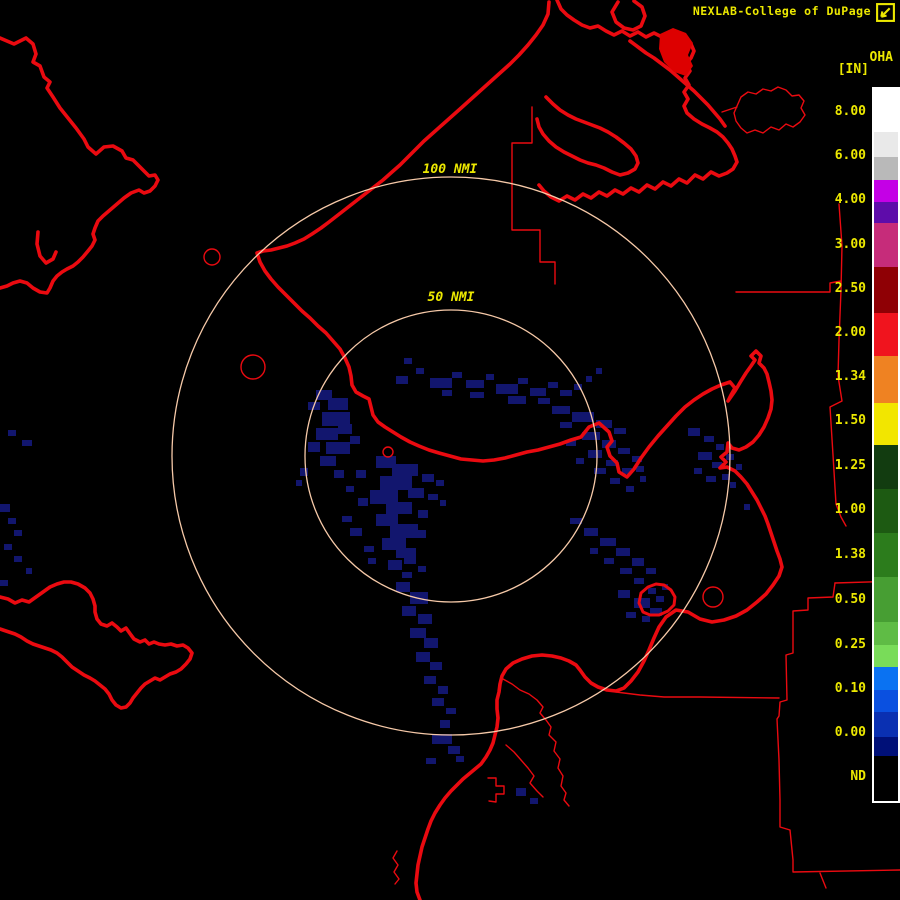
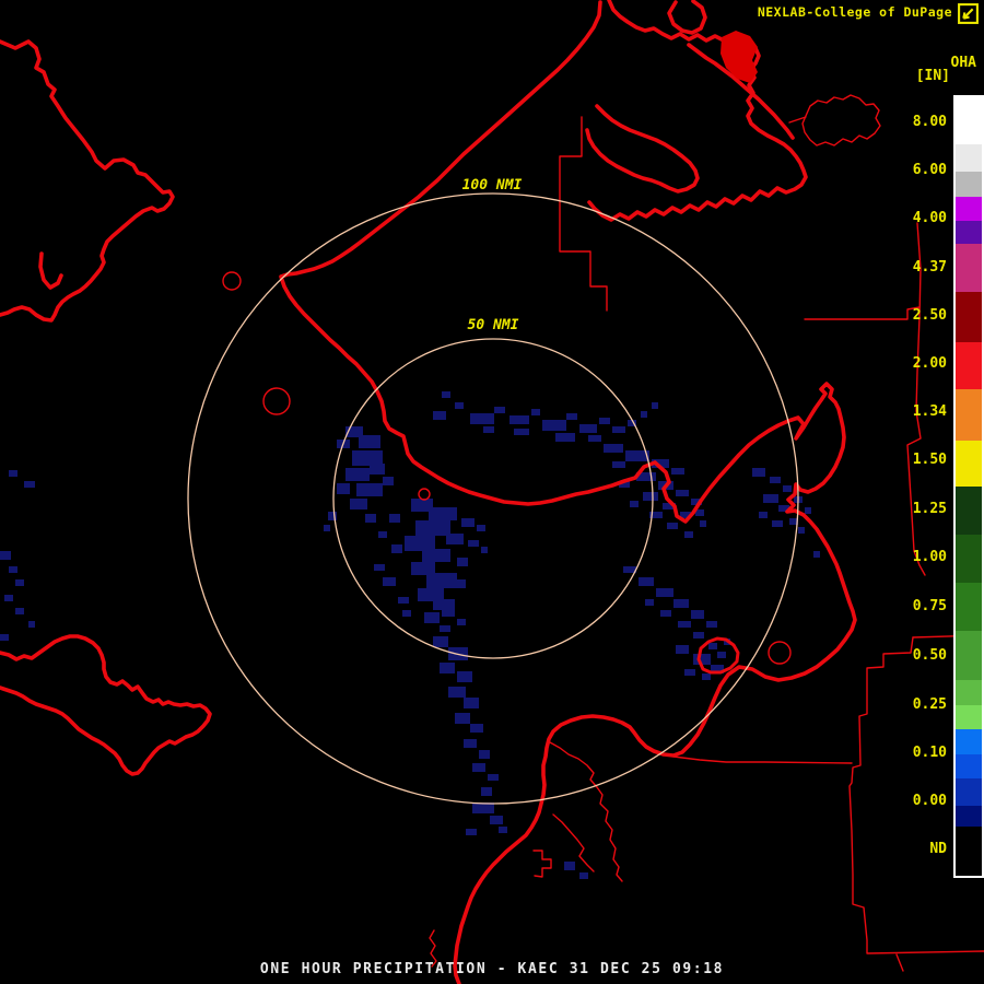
  NEXLAB-College of DuPage
  OHA
  [IN]
  8.00
  6.00
  4.00
- 3.00
+ 4.37
  2.50
  2.00
  1.34
  1.50
  1.25
  1.00
- 1.38
+ 0.75
  0.50
  0.25
  0.10
  0.00
  ND
  100 NMI
  50 NMI
+ ONE HOUR PRECIPITATION - KAEC 31 DEC 25 09:18
